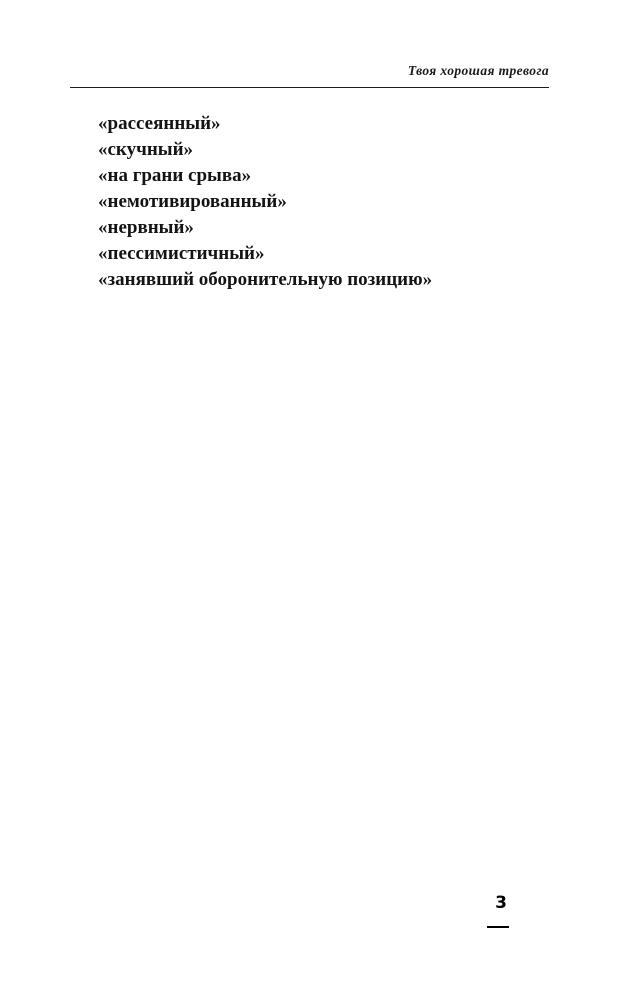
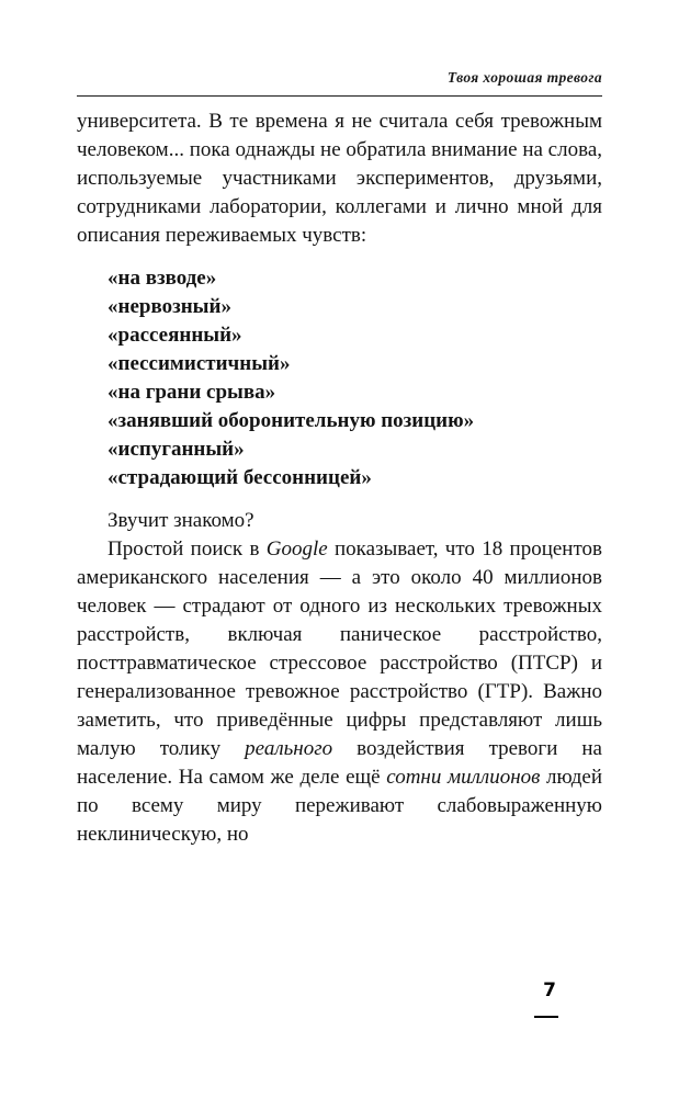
  Твоя хорошая тревога
+ университета. В те времена я не считала себя тревожным человеком... пока однажды не обратила внимание на слова, используемые участниками экспериментов, друзьями, сотрудниками лаборатории, коллегами и лично мной для описания переживаемых чувств:
+ «на взводе»
+ «нервозный»
  «рассеянный»
- «скучный»
- «на грани срыва»
+ «пессимистичный»
- «немотивированный»
- «нервный»
- «пессимистичный»
+ «на грани срыва»
  «занявший оборонительную позицию»
+ «испуганный»
+ «страдающий бессонницей»
+ Звучит знакомо?
+ Простой поиск в Google показывает, что 18 процентов американского населения — а это около 40 миллионов человек — страдают от одного из нескольких тревожных расстройств, включая паническое расстройство, посттравматическое стрессовое расстройство (ПТСР) и генерализованное тревожное расстройство (ГТР). Важно заметить, что приведённые цифры представляют лишь малую толику реального воздействия тревоги на население. На самом же деле ещё сотни миллионов людей по всему миру переживают слабовыраженную неклиническую, но
- 3
+ 7
